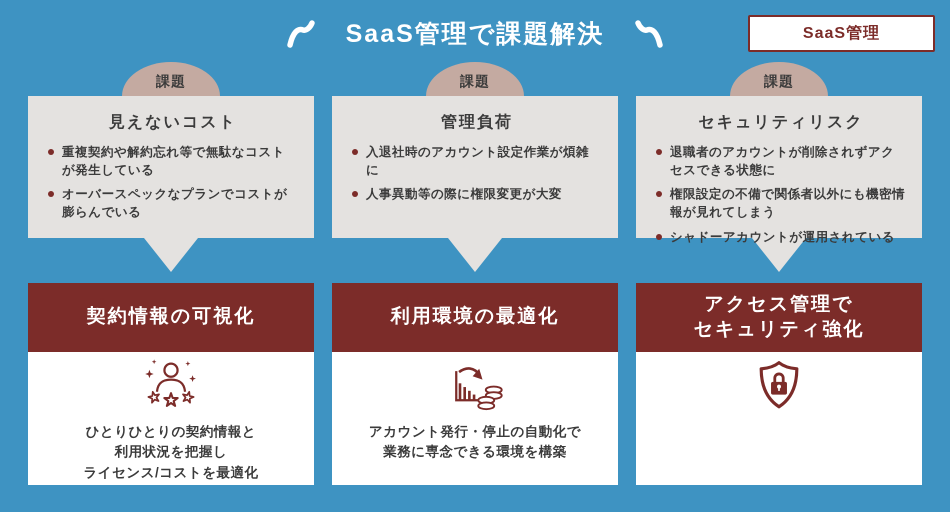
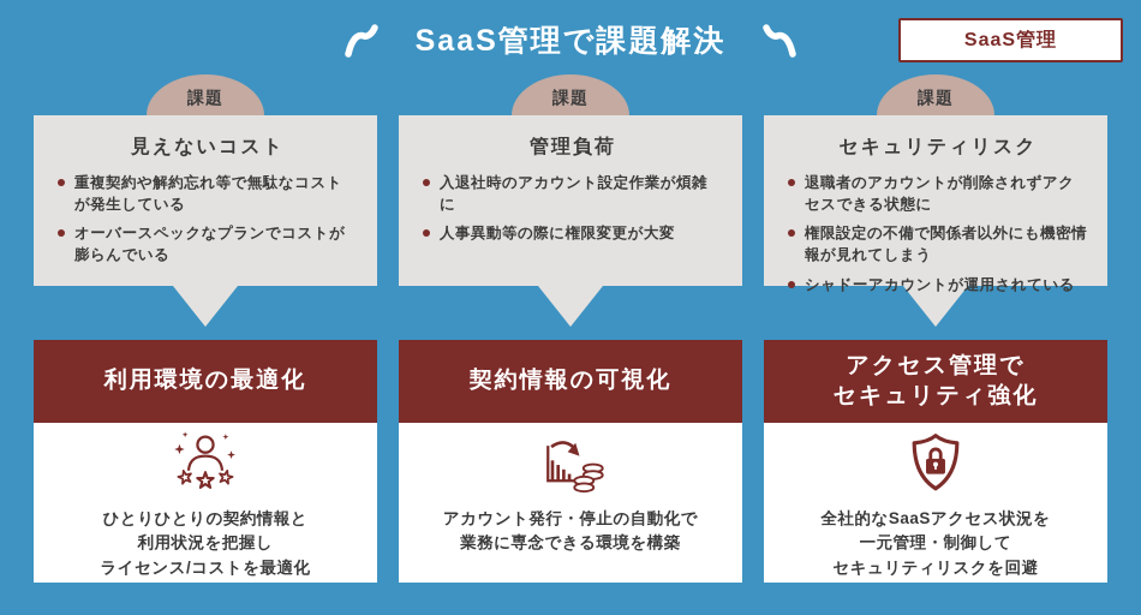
  SaaS管理で課題解決
  SaaS管理
  課題
  見えないコスト
  重複契約や解約忘れ等で無駄なコストが発生している
  オーバースペックなプランでコストが膨らんでいる
- 契約情報の可視化
+ 利用環境の最適化
  ひとりひとりの契約情報と
  利用状況を把握し
  ライセンス/コストを最適化
  課題
  管理負荷
  入退社時のアカウント設定作業が煩雑に
  人事異動等の際に権限変更が大変
- 利用環境の最適化
+ 契約情報の可視化
  アカウント発行・停止の自動化で
  業務に専念できる環境を構築
  課題
  セキュリティリスク
  退職者のアカウントが削除されずアクセスできる状態に
  権限設定の不備で関係者以外にも機密情報が見れてしまう
  シャドーアカウントが運用されている
  アクセス管理で
  セキュリティ強化
+ 全社的なSaaSアクセス状況を
+ 一元管理・制御して
+ セキュリティリスクを回避
